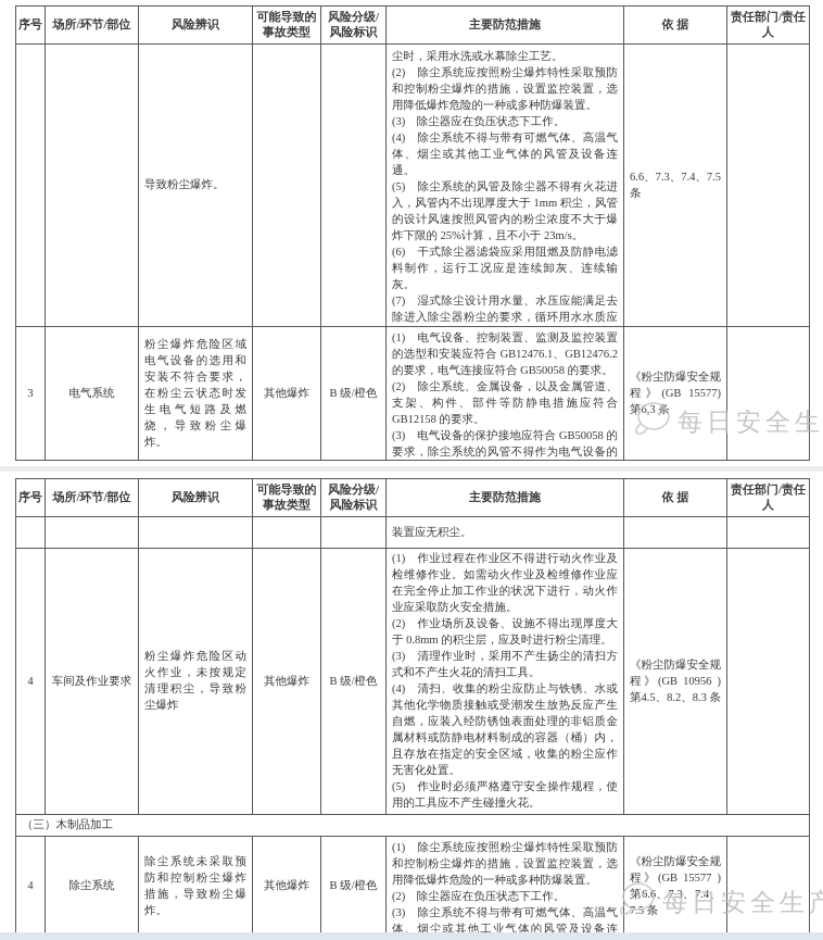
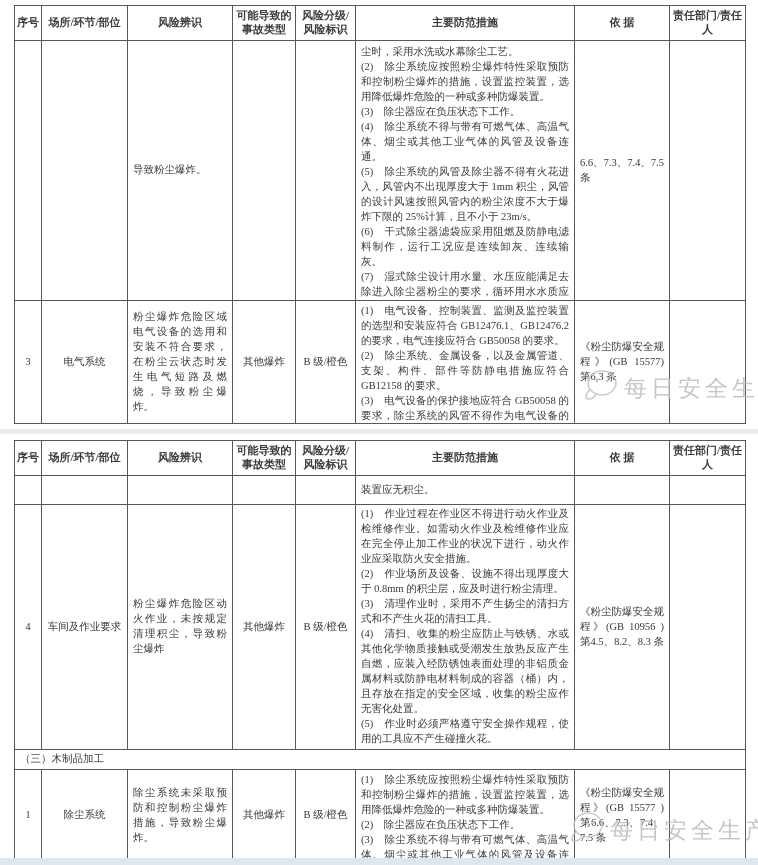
  序号	场所/环节/部位	风险辨识	可能导致的事故类型	风险分级/风险标识	主要防范措施	依 据	责任部门/责任人
  		导致粉尘爆炸。			尘时，采用水洗或水幕除尘工艺。 (2) 除尘系统应按照粉尘爆炸特性采取预防和控制粉尘爆炸的措施，设置监控装置，选用降低爆炸危险的一种或多种防爆装置。 (3) 除尘器应在负压状态下工作。 (4) 除尘系统不得与带有可燃气体、高温气体、烟尘或其他工业气体的风管及设备连通。 (5) 除尘系统的风管及除尘器不得有火花进入，风管内不出现厚度大于 1mm 积尘，风管的设计风速按照风管内的粉尘浓度不大于爆炸下限的 25%计算，且不小于 23m/s。 (6) 干式除尘器滤袋应采用阻燃及防静电滤料制作，运行工况应是连续卸灰、连续输灰。 (7) 湿式除尘设计用水量、水压应能满足去除进入除尘器粉尘的要求，循环用水水质应	6.6、7.3、7.4、7.5 条
  3	电气系统	粉尘爆炸危险区域电气设备的选用和安装不符合要求，在粉尘云状态时发生电气短路及燃烧，导致粉尘爆炸。	其他爆炸	B 级/橙色	(1) 电气设备、控制装置、监测及监控装置的选型和安装应符合 GB12476.1、GB12476.2 的要求，电气连接应符合 GB50058 的要求。 (2) 除尘系统、金属设备，以及金属管道、支架、构件、部件等防静电措施应符合 GB12158 的要求。 (3) 电气设备的保护接地应符合 GB50058 的要求，除尘系统的风管不得作为电气设备的	《粉尘防爆安全规程》(GB 15577) 第6.3 条
  序号	场所/环节/部位	风险辨识	可能导致的事故类型	风险分级/风险标识	主要防范措施	依 据	责任部门/责任人
  					装置应无积尘。
  4	车间及作业要求	粉尘爆炸危险区动火作业，未按规定清理积尘，导致粉尘爆炸	其他爆炸	B 级/橙色	(1) 作业过程在作业区不得进行动火作业及检维修作业。如需动火作业及检维修作业应在完全停止加工作业的状况下进行，动火作业应采取防火安全措施。 (2) 作业场所及设备、设施不得出现厚度大于 0.8mm 的积尘层，应及时进行粉尘清理。 (3) 清理作业时，采用不产生扬尘的清扫方式和不产生火花的清扫工具。 (4) 清扫、收集的粉尘应防止与铁锈、水或其他化学物质接触或受潮发生放热反应产生自燃，应装入经防锈蚀表面处理的非铝质金属材料或防静电材料制成的容器（桶）内，且存放在指定的安全区域，收集的粉尘应作无害化处置。 (5) 作业时必须严格遵守安全操作规程，使用的工具应不产生碰撞火花。	《粉尘防爆安全规程》(GB 10956 ) 第4.5、8.2、8.3 条
  （三）木制品加工
- 4	除尘系统	除尘系统未采取预防和控制粉尘爆炸措施，导致粉尘爆炸。	其他爆炸	B 级/橙色	(1) 除尘系统应按照粉尘爆炸特性采取预防和控制粉尘爆炸的措施，设置监控装置，选用降低爆炸危险的一种或多种防爆装置。 (2) 除尘器应在负压状态下工作。 (3) 除尘系统不得与带有可燃气体、高温气体、烟尘或其他工业气体的风管及设备连	《粉尘防爆安全规程》(GB 15577 ) 第6.6、7.3、7.4、7.5 条
+ 1	除尘系统	除尘系统未采取预防和控制粉尘爆炸措施，导致粉尘爆炸。	其他爆炸	B 级/橙色	(1) 除尘系统应按照粉尘爆炸特性采取预防和控制粉尘爆炸的措施，设置监控装置，选用降低爆炸危险的一种或多种防爆装置。 (2) 除尘器应在负压状态下工作。 (3) 除尘系统不得与带有可燃气体、高温气体、烟尘或其他工业气体的风管及设备连	《粉尘防爆安全规程》(GB 15577 ) 第6.6、7.3、7.4、7.5 条
  每日安全生
  每日安全生
